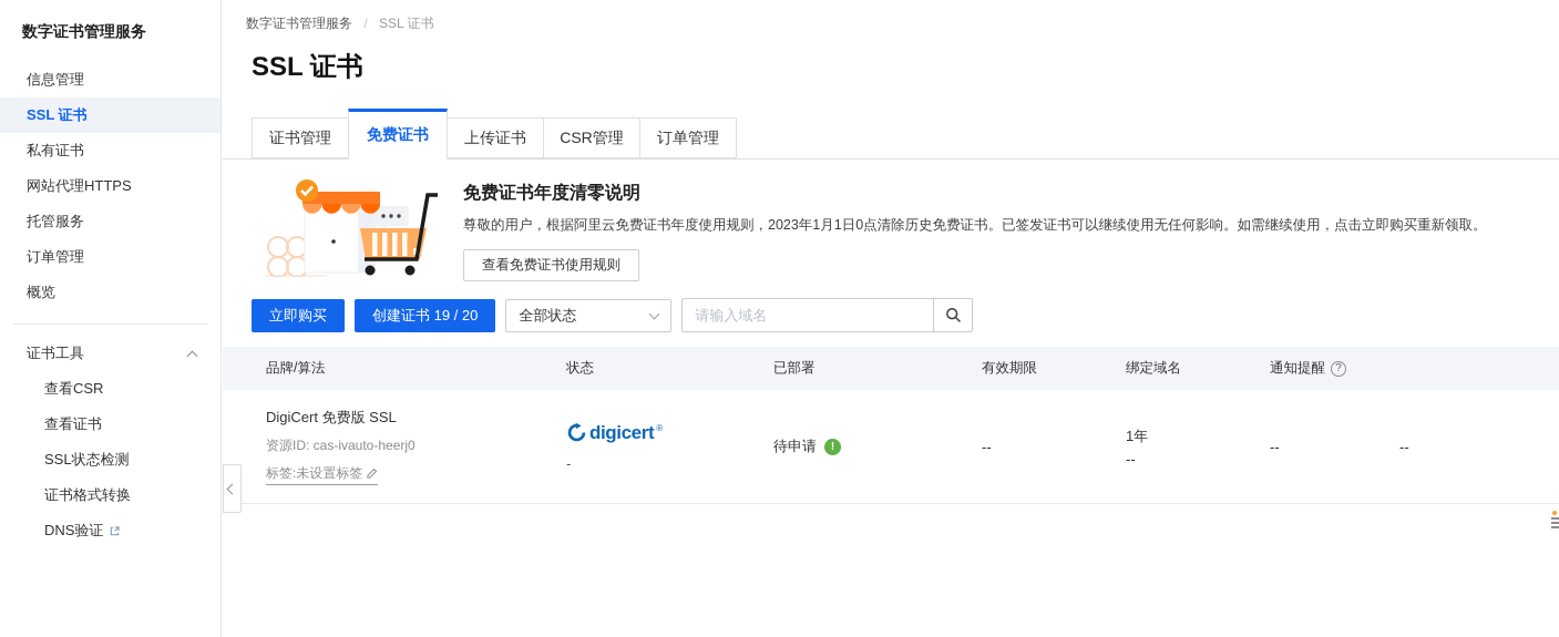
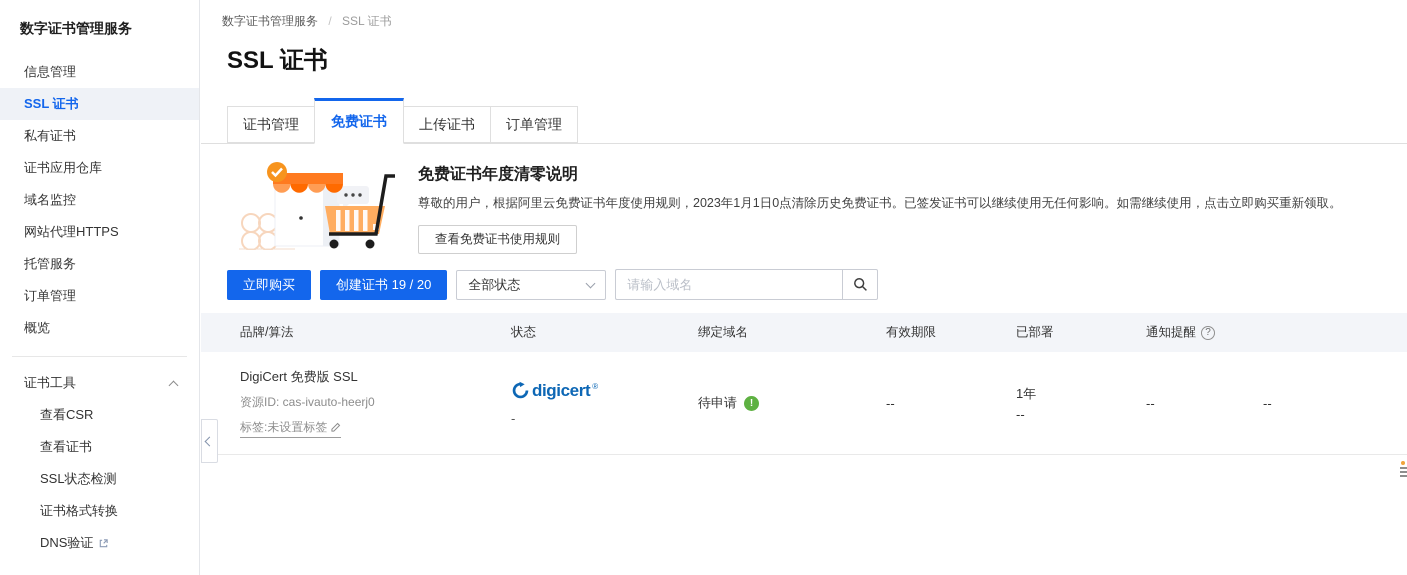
  数字证书管理服务
  信息管理
  SSL 证书
  私有证书
+ 证书应用仓库
+ 域名监控
  网站代理HTTPS
  托管服务
  订单管理
  概览
  证书工具
  查看CSR
  查看证书
  SSL状态检测
  证书格式转换
  DNS验证
  数字证书管理服务 / SSL 证书
  SSL 证书
  证书管理
  免费证书
  上传证书
- CSR管理
  订单管理
  免费证书年度清零说明
  尊敬的用户，根据阿里云免费证书年度使用规则，2023年1月1日0点清除历史免费证书。已签发证书可以继续使用无任何影响。如需继续使用，点击立即购买重新领取。
  查看免费证书使用规则
  立即购买
  创建证书 19 / 20
  全部状态
  请输入域名
  品牌/算法
  状态
- 已部署
+ 绑定域名
  有效期限
- 绑定域名
+ 已部署
  通知提醒
  ?
  DigiCert 免费版 SSL
  资源ID: cas-ivauto-heerj0
  标签:未设置标签
  digicert
  ®
  -
  待申请
  !
  --
  1年
  --
  --
  --
